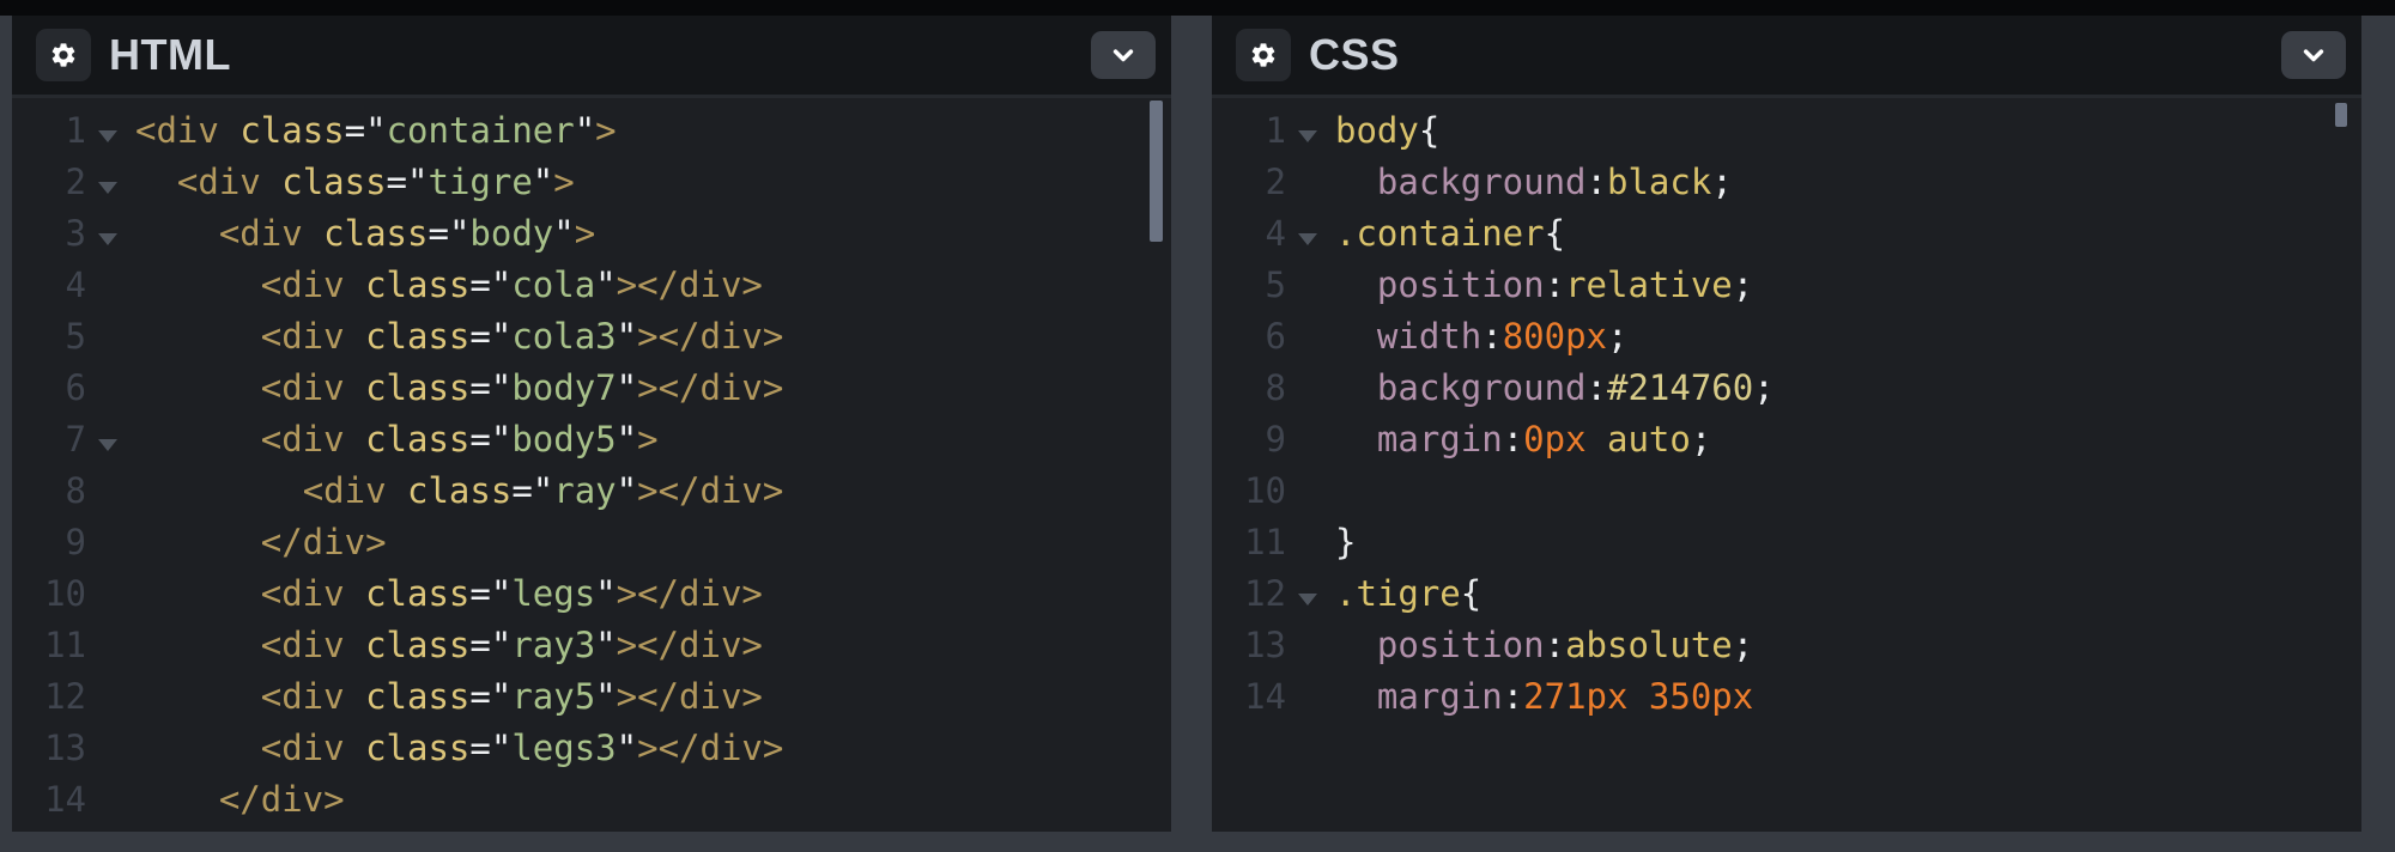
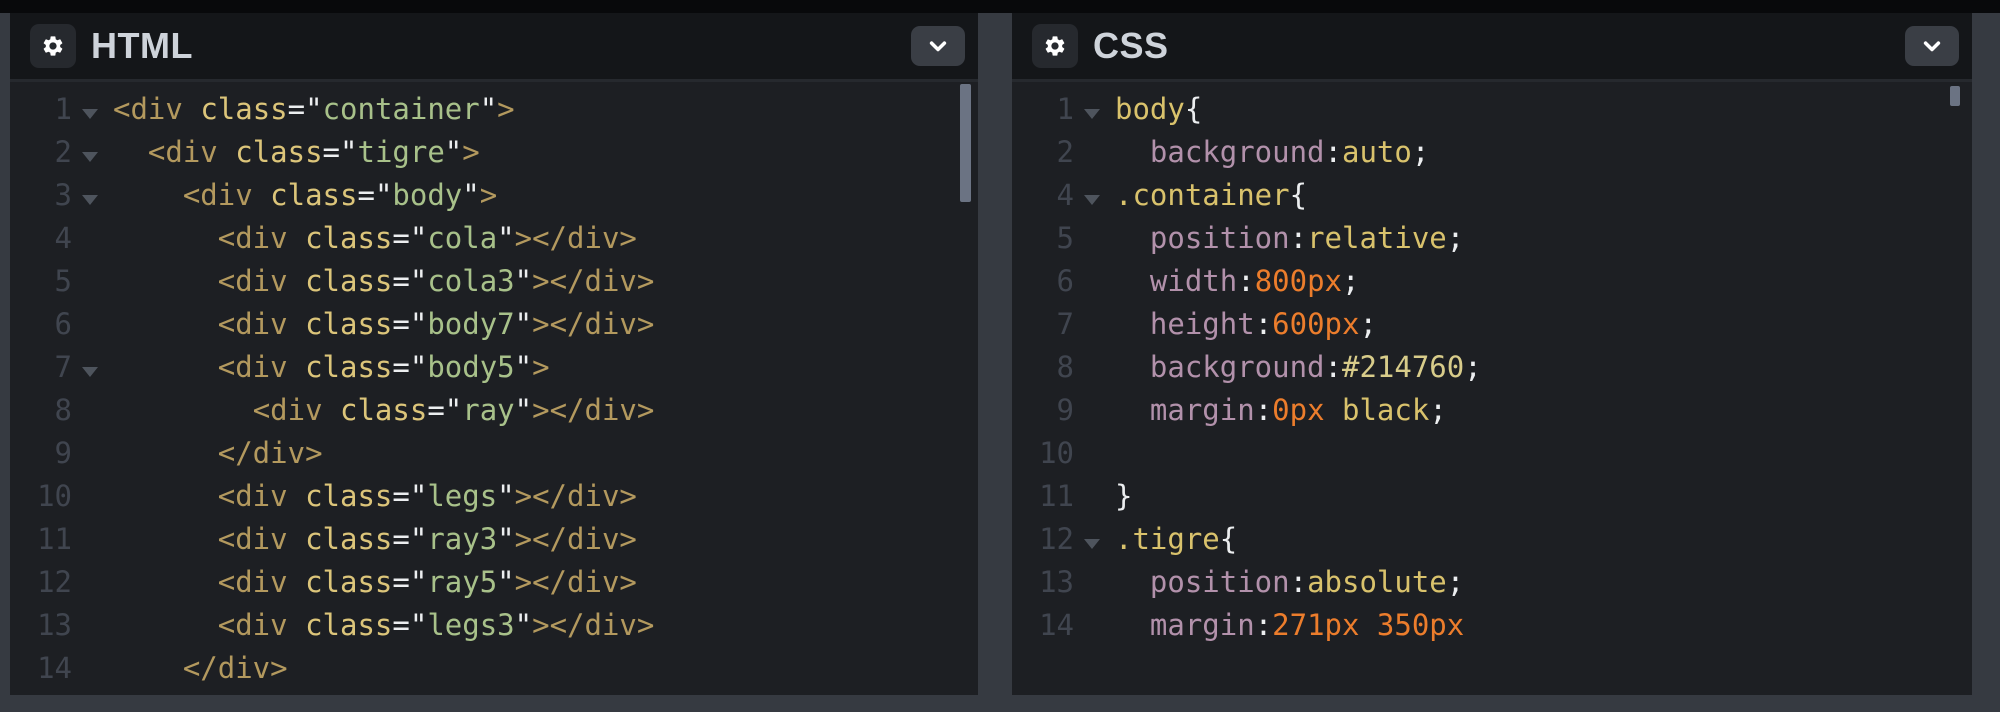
  HTML
  1 <div class="container">
  2 <div class="tigre">
  3 <div class="body">
  4 <div class="cola"></div>
  5 <div class="cola3"></div>
  6 <div class="body7"></div>
  7 <div class="body5">
  8 <div class="ray"></div>
  9 </div>
  10 <div class="legs"></div>
  11 <div class="ray3"></div>
  12 <div class="ray5"></div>
  13 <div class="legs3"></div>
  14 </div>
  CSS
  1 body{
- 2 background:black;
+ 2 background:auto;
  4 .container{
  5 position:relative;
  6 width:800px;
+ 7 height:600px;
  8 background:#214760;
- 9 margin:0px auto;
+ 9 margin:0px black;
  10
  11 }
  12 .tigre{
  13 position:absolute;
  14 margin:271px 350px
